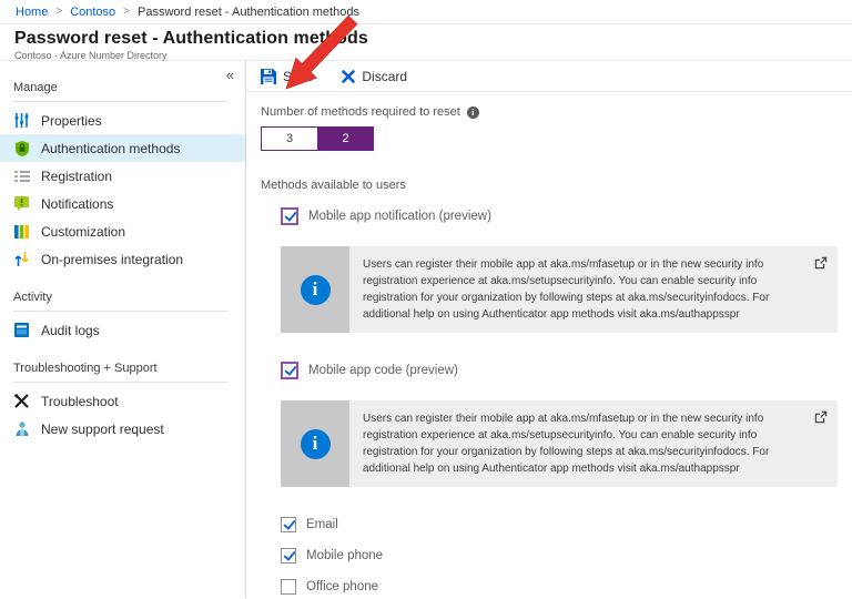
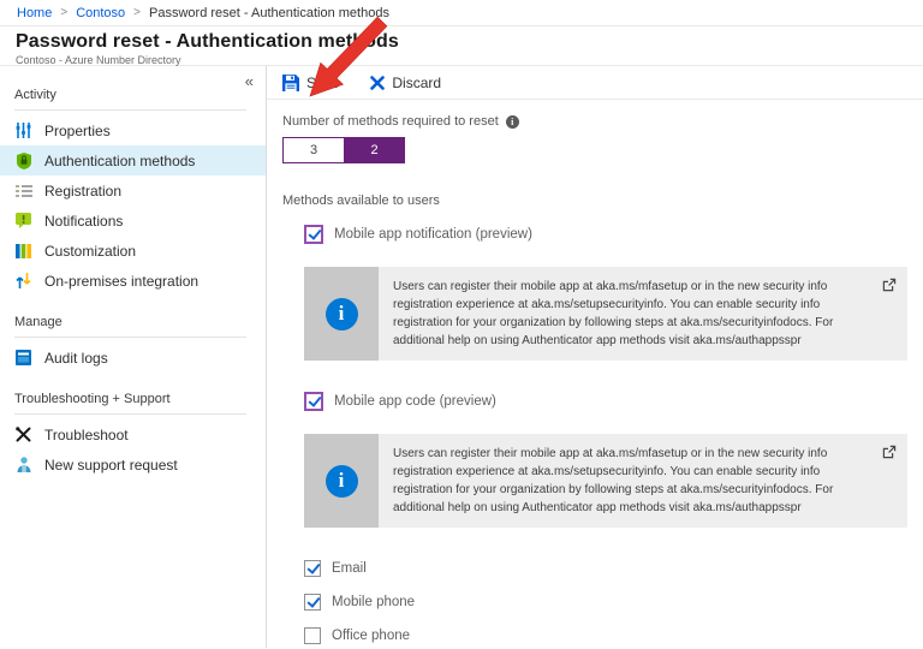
  Home
  >
  Contoso
  >
  Password reset - Authentication methods
  Password reset - Authentication metds
  Contoso - Azure Number Directory
  «
- Manage
+ Activity
  Properties
  Authentication methods
  Registration
  Notifications
  Customization
  On-premises integration
- Activity
+ Manage
  Audit logs
  Troubleshooting + Support
  Troubleshoot
  New support request
  Discard
  Number of methods required to reset
  i
  3
  2
  Methods available to users
  Mobile app notification (preview)
  i
  Users can register their mobile app at aka.ms/mfasetup or in the new security info registration experience at aka.ms/setupsecurityinfo. You can enable security info registration for your organization by following steps at aka.ms/securityinfodocs. For additional help on using Authenticator app methods visit aka.ms/authappsspr
  Mobile app code (preview)
  i
  Users can register their mobile app at aka.ms/mfasetup or in the new security info registration experience at aka.ms/setupsecurityinfo. You can enable security info registration for your organization by following steps at aka.ms/securityinfodocs. For additional help on using Authenticator app methods visit aka.ms/authappsspr
  Email
  Mobile phone
  Office phone
